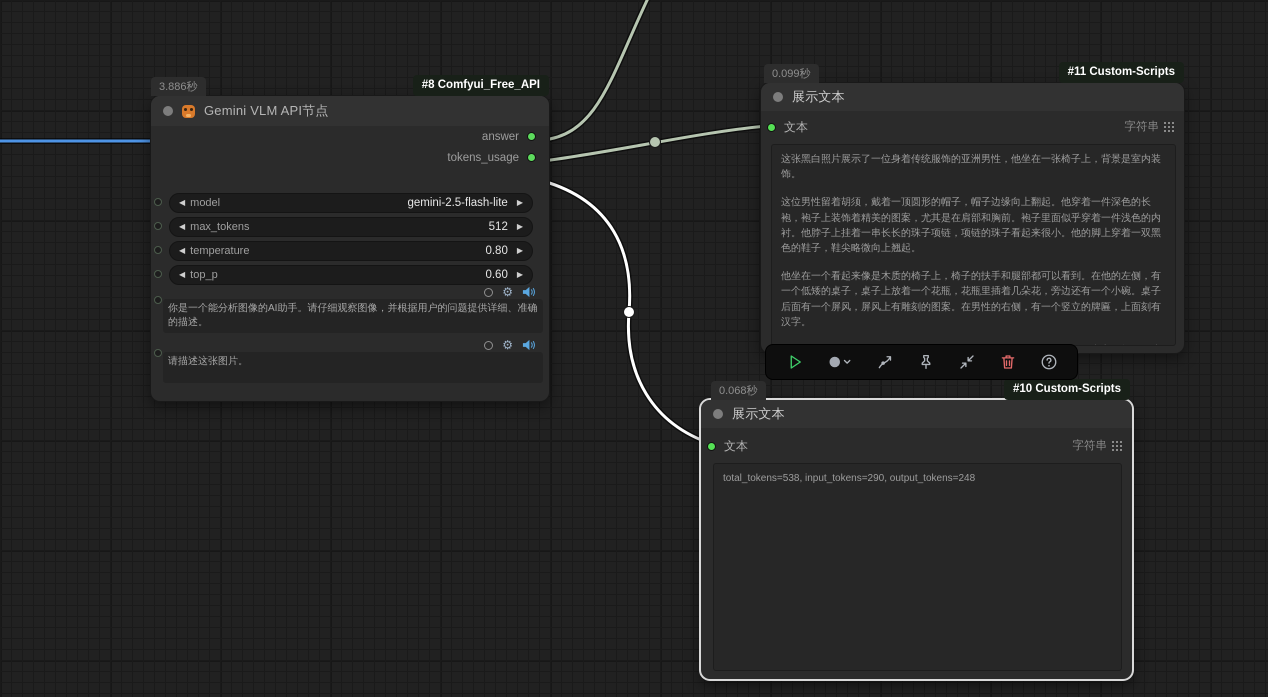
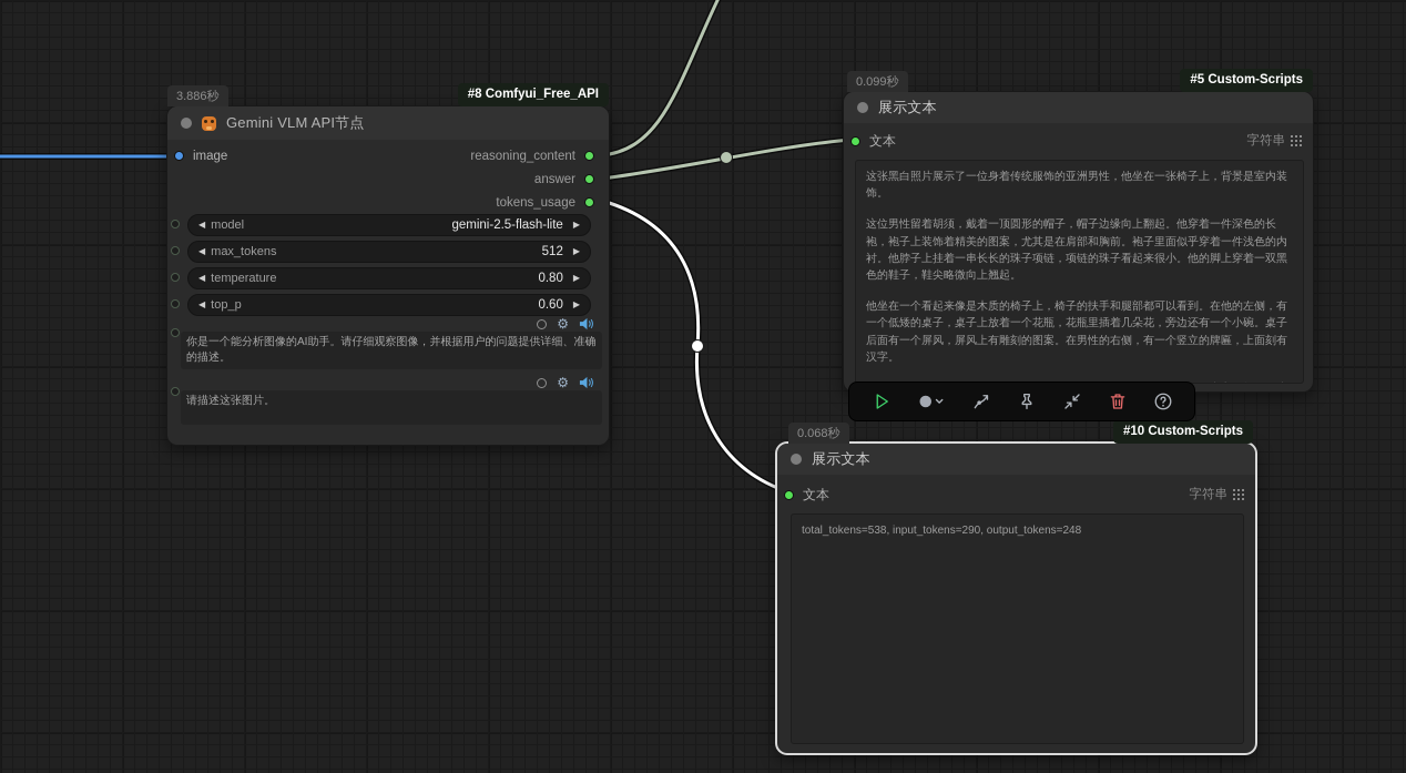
  3.886秒
  #8 Comfyui_Free_API
  Gemini VLM API节点
+ image
+ reasoning_content
  answer
  tokens_usage
  ◀
  model
  gemini-2.5-flash-lite
  ▶
  ◀
  max_tokens
  512
  ▶
  ◀
  temperature
  0.80
  ▶
  ◀
  top_p
  0.60
  ▶
  ⚙
  你是一个能分析图像的AI助手。请仔细观察图像，并根据用户的问题提供详细、准确的描述。
  ⚙
  请描述这张图片。
  0.099秒
- #11 Custom-Scripts
+ #5 Custom-Scripts
  展示文本
  文本
  字符串
  这张黑白照片展示了一位身着传统服饰的亚洲男性，他坐在一张椅子上，背景是室内装饰。
  这位男性留着胡须，戴着一顶圆形的帽子，帽子边缘向上翻起。他穿着一件深色的长袍，袍子上装饰着精美的图案，尤其是在肩部和胸前。袍子里面似乎穿着一件浅色的内衬。他脖子上挂着一串长长的珠子项链，项链的珠子看起来很小。他的脚上穿着一双黑色的鞋子，鞋尖略微向上翘起。
  他坐在一个看起来像是木质的椅子上，椅子的扶手和腿部都可以看到。在他的左侧，有一个低矮的桌子，桌子上放着一个花瓶，花瓶里插着几朵花，旁边还有一个小碗。桌子后面有一个屏风，屏风上有雕刻的图案。在男性的右侧，有一个竖立的牌匾，上面刻有汉字。
  0.068秒
  #10 Custom-Scripts
  展示文本
  文本
  字符串
  total_tokens=538, input_tokens=290, output_tokens=248
